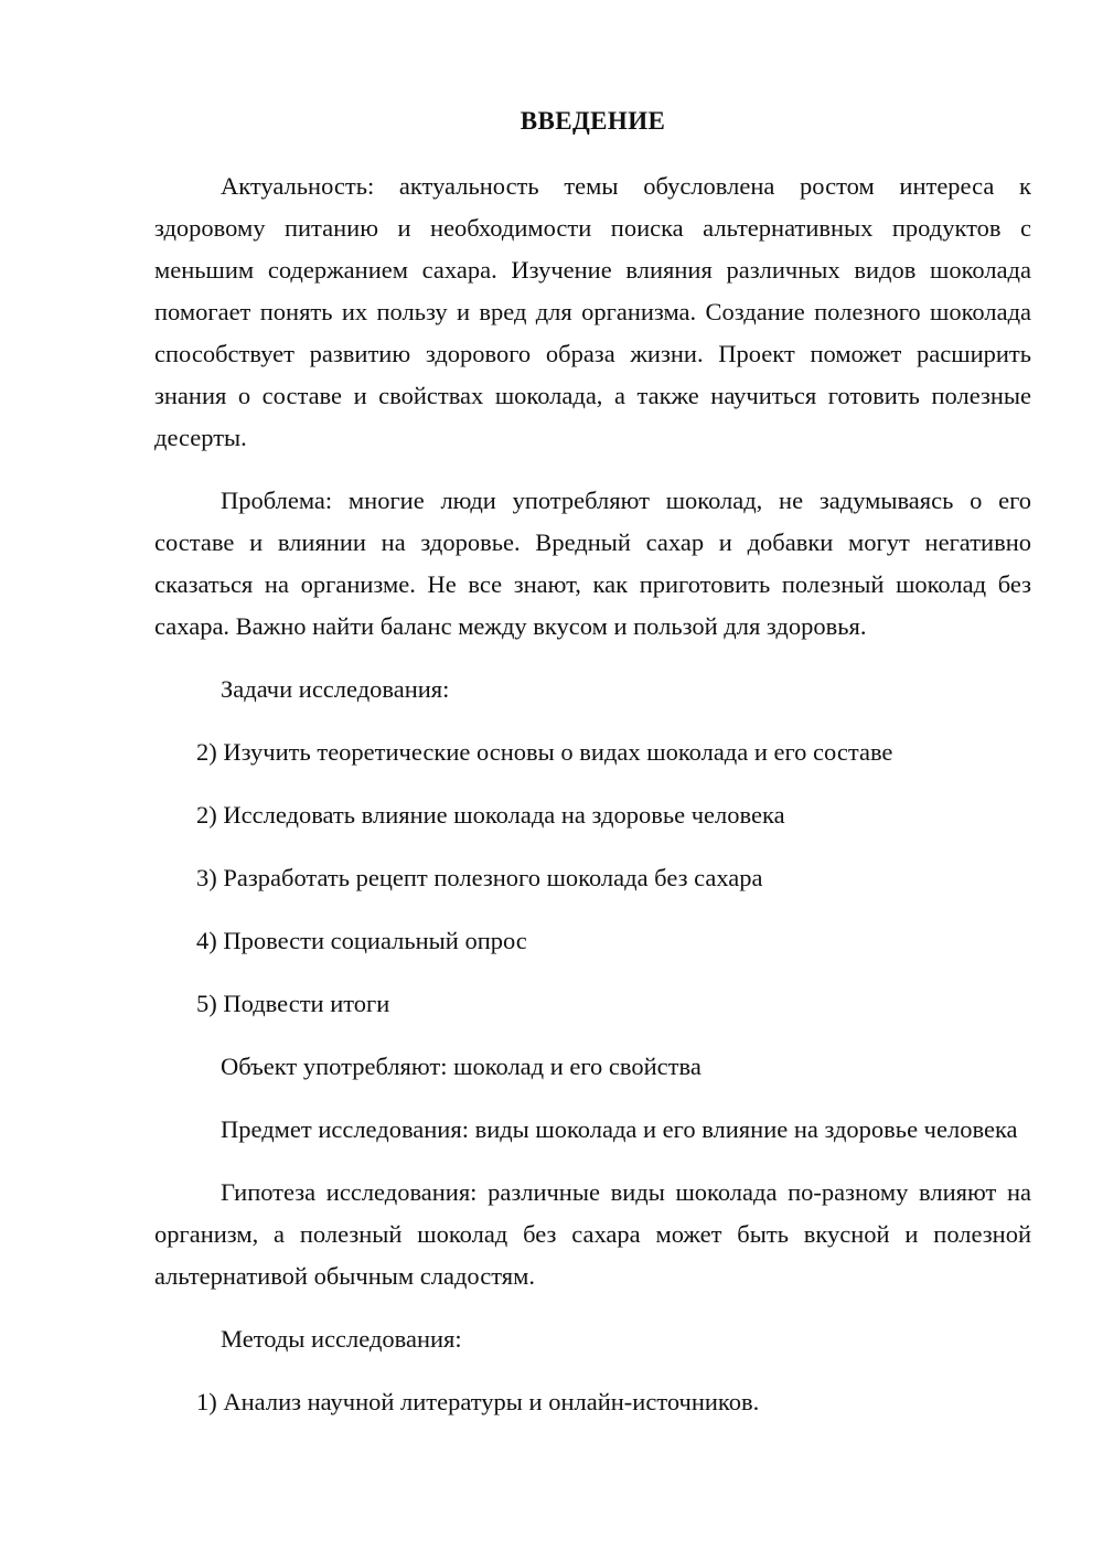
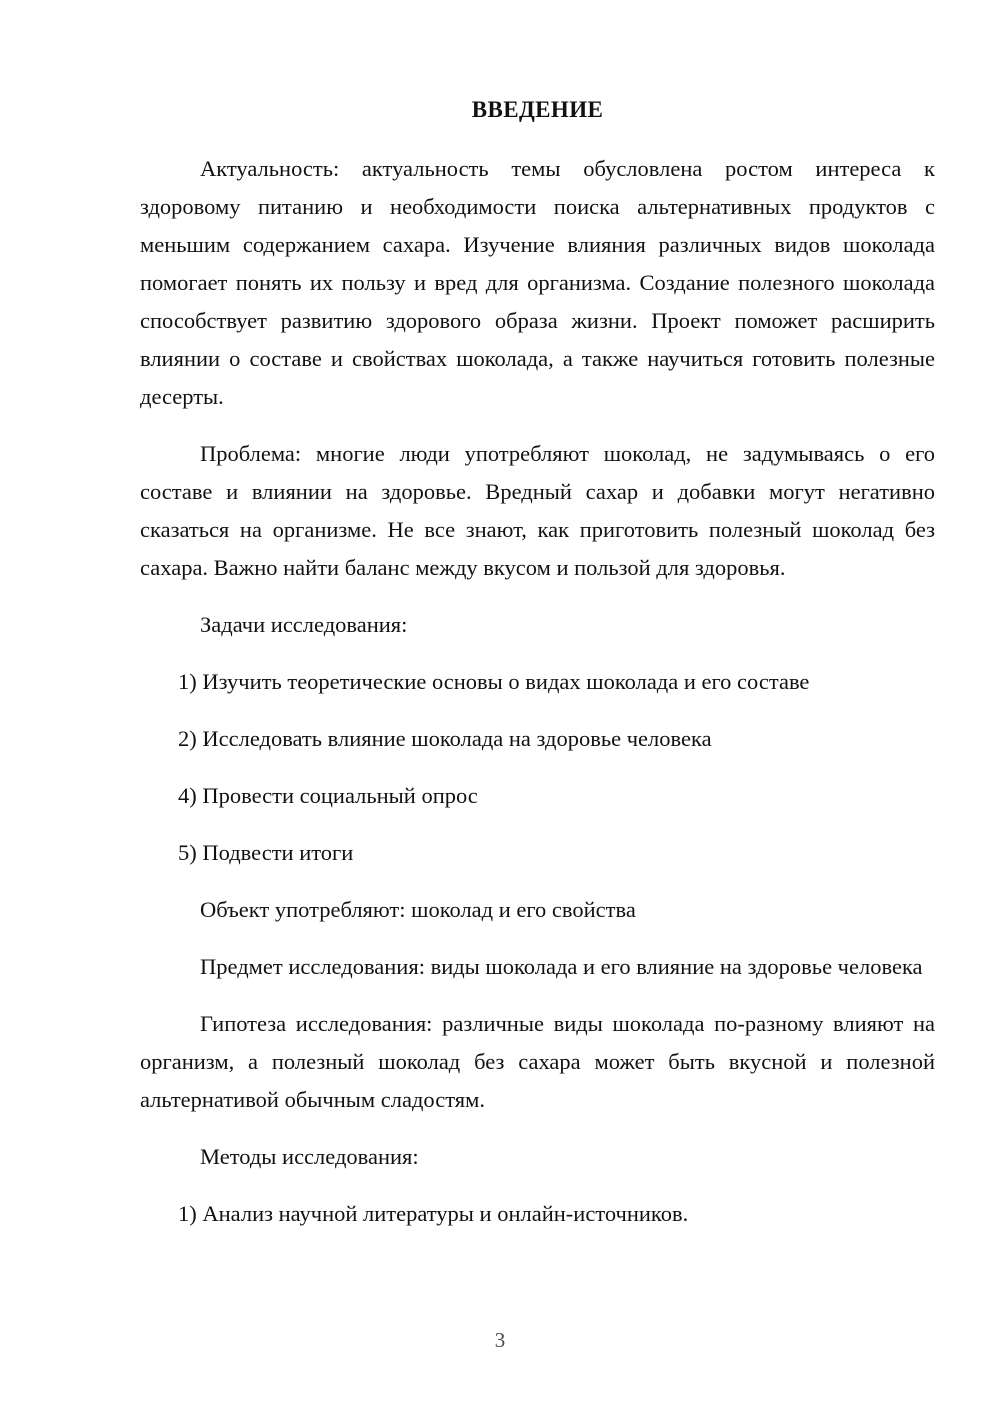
  ВВЕДЕНИЕ
- Актуальность: актуальность темы обусловлена ростом интереса к здоровому питанию и необходимости поиска альтернативных продуктов с меньшим содержанием сахара. Изучение влияния различных видов шоколада помогает понять их пользу и вред для организма. Создание полезного шоколада способствует развитию здорового образа жизни. Проект поможет расширить знания о составе и свойствах шоколада, а также научиться готовить полезные десерты.
+ Актуальность: актуальность темы обусловлена ростом интереса к здоровому питанию и необходимости поиска альтернативных продуктов с меньшим содержанием сахара. Изучение влияния различных видов шоколада помогает понять их пользу и вред для организма. Создание полезного шоколада способствует развитию здорового образа жизни. Проект поможет расширить влиянии о составе и свойствах шоколада, а также научиться готовить полезные десерты.
  Проблема: многие люди употребляют шоколад, не задумываясь о его составе и влиянии на здоровье. Вредный сахар и добавки могут негативно сказаться на организме. Не все знают, как приготовить полезный шоколад без сахара. Важно найти баланс между вкусом и пользой для здоровья.
  Задачи исследования:
- 2) Изучить теоретические основы о видах шоколада и его составе
+ 1) Изучить теоретические основы о видах шоколада и его составе
  2) Исследовать влияние шоколада на здоровье человека
- 3) Разработать рецепт полезного шоколада без сахара
  4) Провести социальный опрос
  5) Подвести итоги
  Объект употребляют: шоколад и его свойства
  Предмет исследования: виды шоколада и его влияние на здоровье человека
  Гипотеза исследования: различные виды шоколада по-разному влияют на организм, а полезный шоколад без сахара может быть вкусной и полезной альтернативой обычным сладостям.
  Методы исследования:
  1) Анализ научной литературы и онлайн-источников.
+ 3
